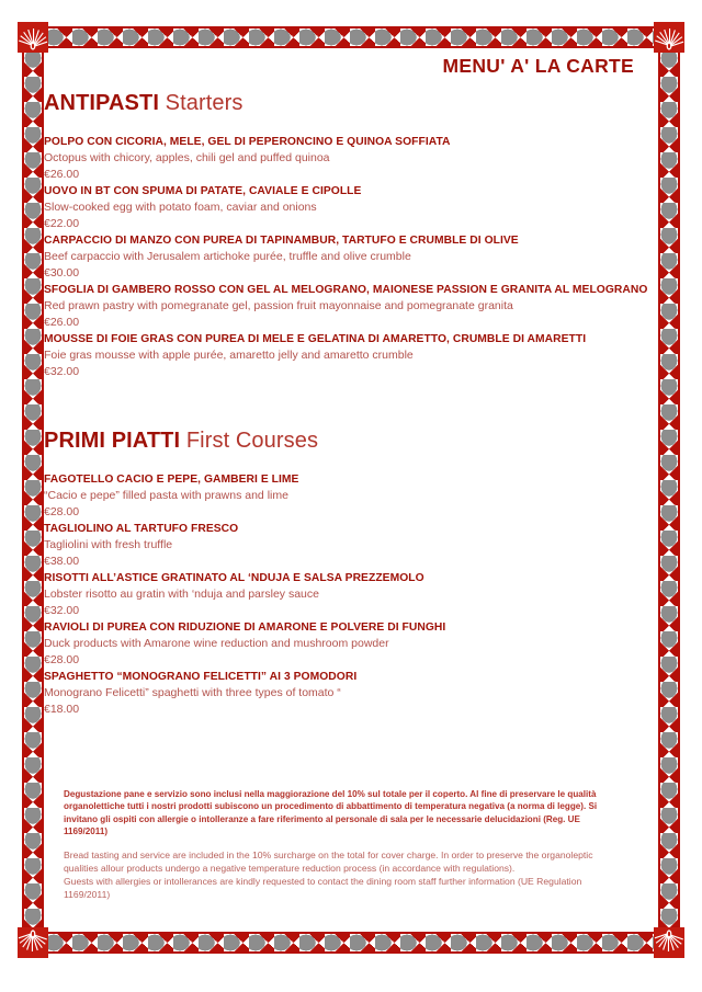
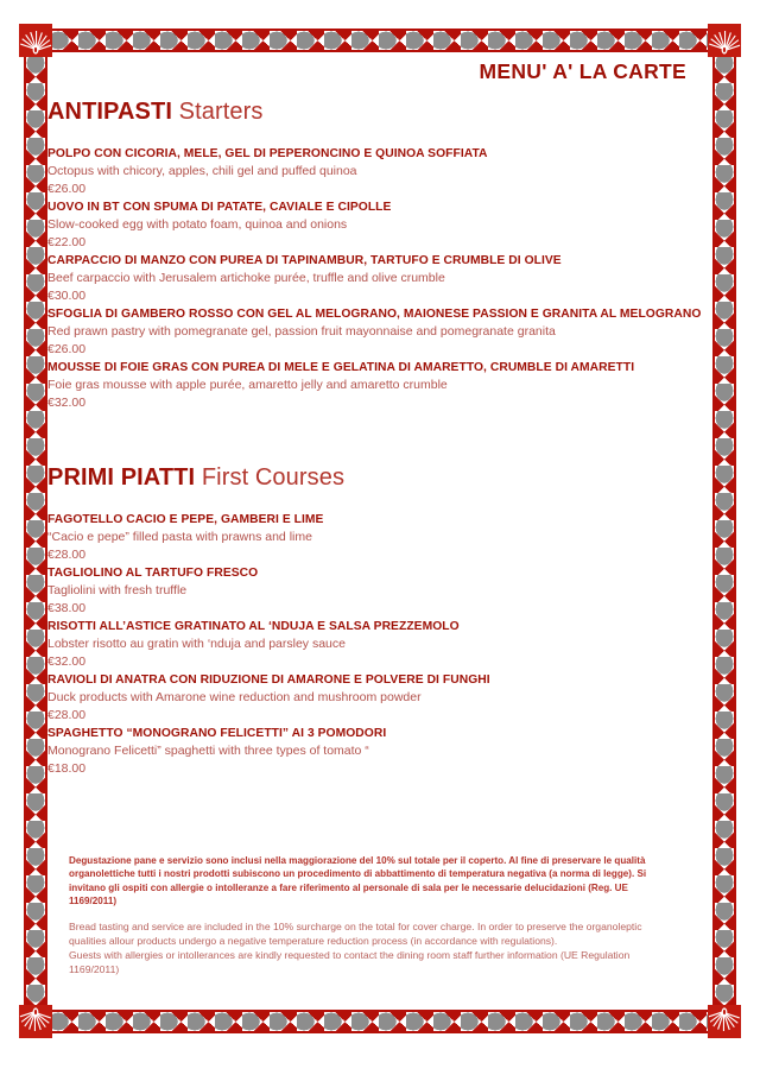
  MENU' A' LA CARTE
  ANTIPASTI Starters
  POLPO CON CICORIA, MELE, GEL DI PEPERONCINO E QUINOA SOFFIATA
  Octopus with chicory, apples, chili gel and puffed quinoa
  €26.00
  UOVO IN BT CON SPUMA DI PATATE, CAVIALE E CIPOLLE
- Slow-cooked egg with potato foam, caviar and onions
+ Slow-cooked egg with potato foam, quinoa and onions
  €22.00
  CARPACCIO DI MANZO CON PUREA DI TAPINAMBUR, TARTUFO E CRUMBLE DI OLIVE
  Beef carpaccio with Jerusalem artichoke purée, truffle and olive crumble
  €30.00
  SFOGLIA DI GAMBERO ROSSO CON GEL AL MELOGRANO, MAIONESE PASSION E GRANITA AL MELOGRANO
  Red prawn pastry with pomegranate gel, passion fruit mayonnaise and pomegranate granita
  €26.00
  MOUSSE DI FOIE GRAS CON PUREA DI MELE E GELATINA DI AMARETTO, CRUMBLE DI AMARETTI
  Foie gras mousse with apple purée, amaretto jelly and amaretto crumble
  €32.00
  PRIMI PIATTI First Courses
  FAGOTELLO CACIO E PEPE, GAMBERI E LIME
  “Cacio e pepe” filled pasta with prawns and lime
  €28.00
  TAGLIOLINO AL TARTUFO FRESCO
  Tagliolini with fresh truffle
  €38.00
  RISOTTI ALL’ASTICE GRATINATO AL ‘NDUJA E SALSA PREZZEMOLO
  Lobster risotto au gratin with ‘nduja and parsley sauce
  €32.00
- RAVIOLI DI PUREA CON RIDUZIONE DI AMARONE E POLVERE DI FUNGHI
+ RAVIOLI DI ANATRA CON RIDUZIONE DI AMARONE E POLVERE DI FUNGHI
  Duck products with Amarone wine reduction and mushroom powder
  €28.00
  SPAGHETTO “MONOGRANO FELICETTI” AI 3 POMODORI
  Monograno Felicetti” spaghetti with three types of tomato “
  €18.00
  Degustazione pane e servizio sono inclusi nella maggiorazione del 10% sul totale per il coperto. Al fine di preservare le qualità organolettiche tutti i nostri prodotti subiscono un procedimento di abbattimento di temperatura negativa (a norma di legge). Si invitano gli ospiti con allergie o intolleranze a fare riferimento al personale di sala per le necessarie delucidazioni (Reg. UE 1169/2011)
  Bread tasting and service are included in the 10% surcharge on the total for cover charge. In order to preserve the organoleptic qualities allour products undergo a negative temperature reduction process (in accordance with regulations).
  Guests with allergies or intollerances are kindly requested to contact the dining room staff further information (UE Regulation 1169/2011)
